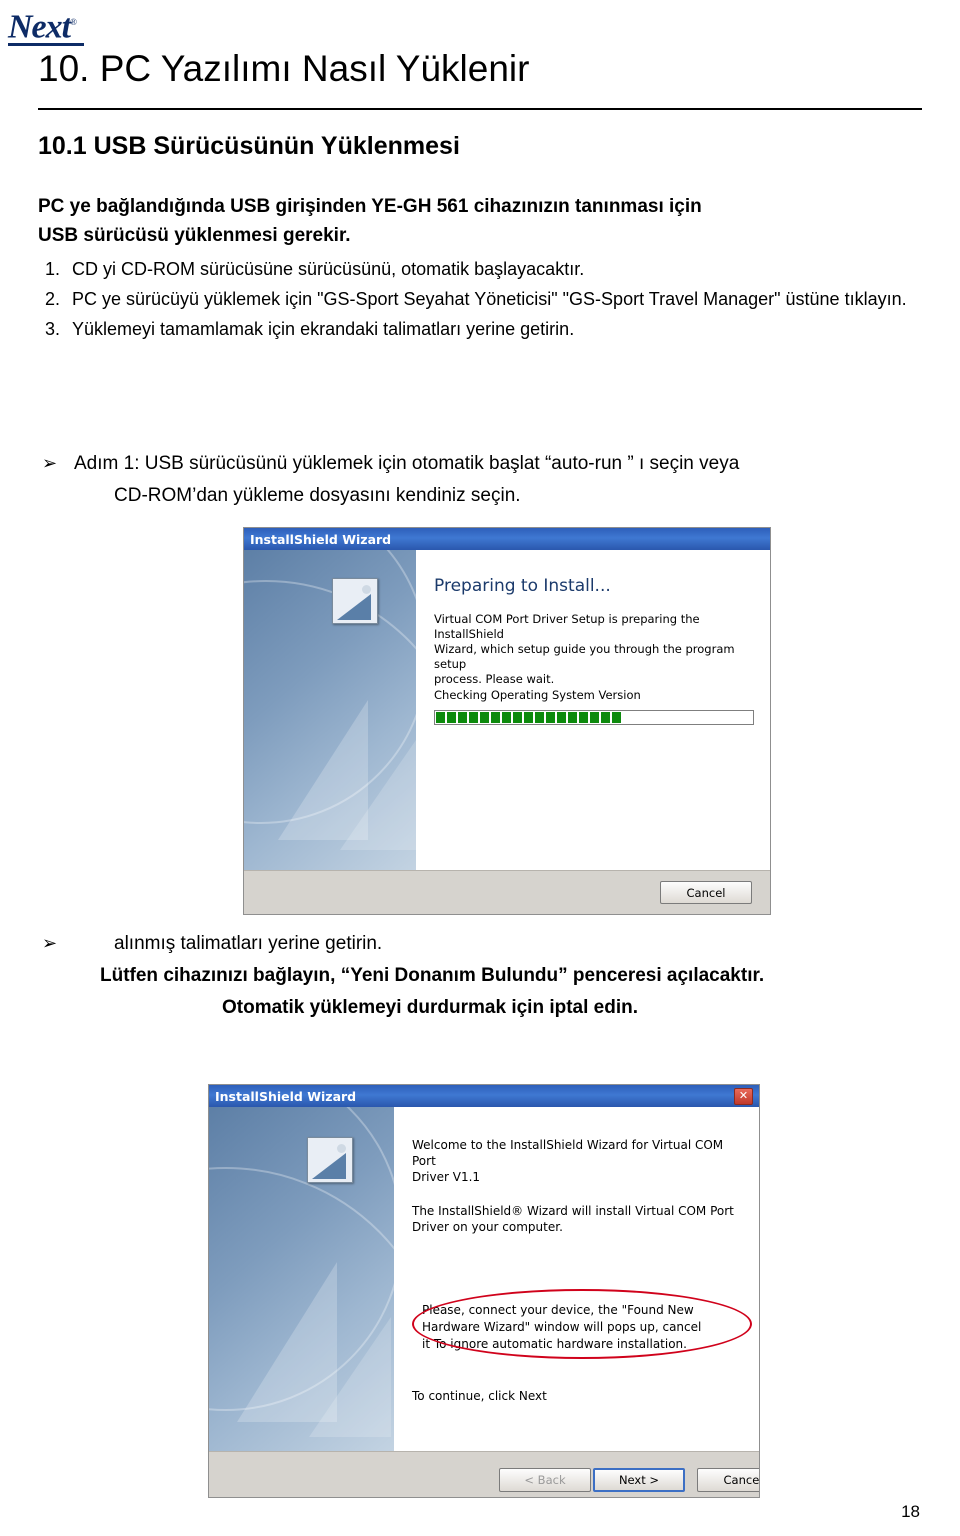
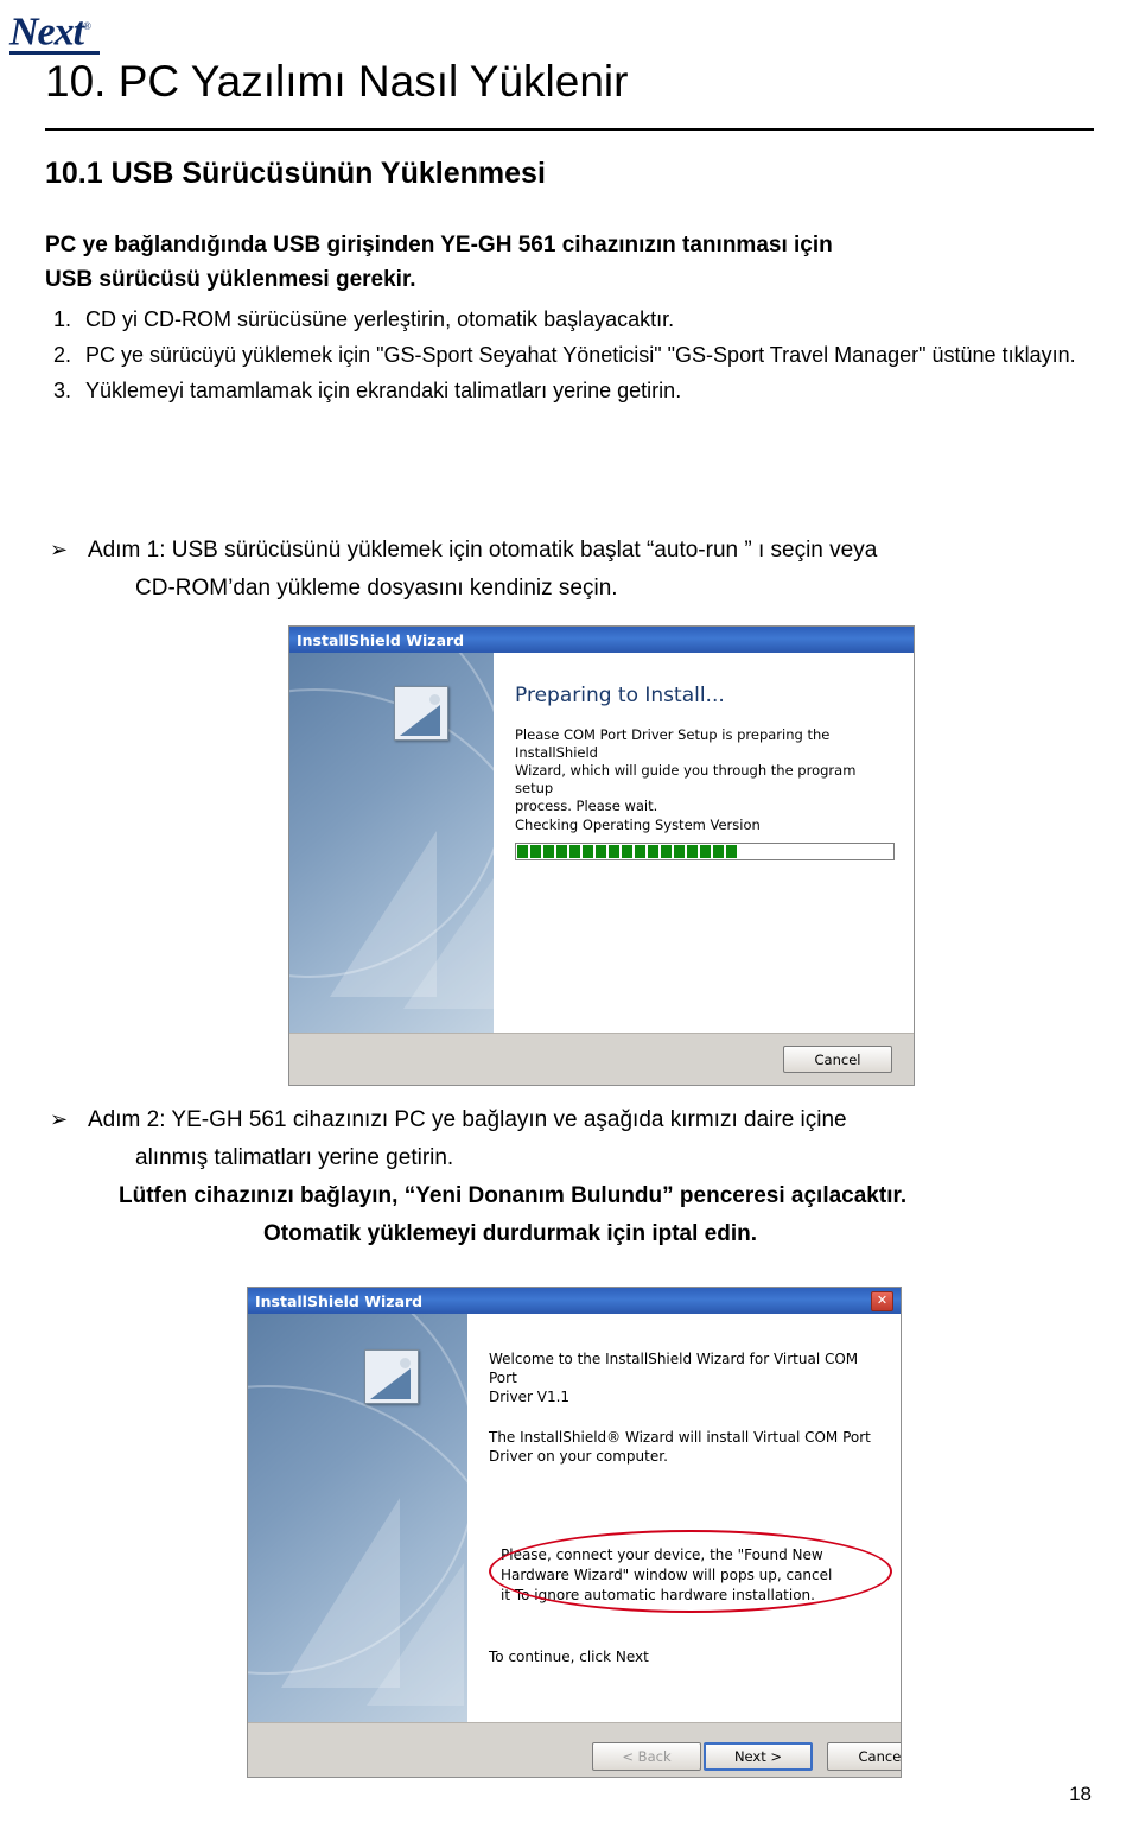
  Next®
  10. PC Yazılımı Nasıl Yüklenir
  10.1 USB Sürücüsünün Yüklenmesi
  PC ye bağlandığında USB girişinden YE-GH 561 cihazınızın tanınması için
  USB sürücüsü yüklenmesi gerekir.
  1.
- CD yi CD-ROM sürücüsüne sürücüsünü, otomatik başlayacaktır.
+ CD yi CD-ROM sürücüsüne yerleştirin, otomatik başlayacaktır.
  2.
  PC ye sürücüyü yüklemek için "GS-Sport Seyahat Yöneticisi" "GS-Sport Travel Manager" üstüne tıklayın.
  3.
  Yüklemeyi tamamlamak için ekrandaki talimatları yerine getirin.
  ➢
  Adım 1: USB sürücüsünü yüklemek için otomatik başlat “auto-run ” ı seçin veya
  CD-ROM’dan yükleme dosyasını kendiniz seçin.
  InstallShield Wizard
  Preparing to Install...
- Virtual COM Port Driver Setup is preparing the InstallShield
+ Please COM Port Driver Setup is preparing the InstallShield
- Wizard, which setup guide you through the program setup
+ Wizard, which will guide you through the program setup
  process. Please wait.
  Checking Operating System Version
  Cancel
  ➢
+ Adım 2: YE-GH 561 cihazınızı PC ye bağlayın ve aşağıda kırmızı daire içine
  alınmış talimatları yerine getirin.
  Lütfen cihazınızı bağlayın, “Yeni Donanım Bulundu” penceresi açılacaktır.
  Otomatik yüklemeyi durdurmak için iptal edin.
  InstallShield Wizard
  ✕
  Welcome to the InstallShield Wizard for Virtual COM Port
  Driver V1.1
  The InstallShield® Wizard will install Virtual COM Port
  Driver on your computer.
  Please, connect your device, the "Found New
  Hardware Wizard" window will pops up, cancel
  it To ignore automatic hardware installation.
  To continue, click Next
  < Back
  Next >
  Cance
  18
